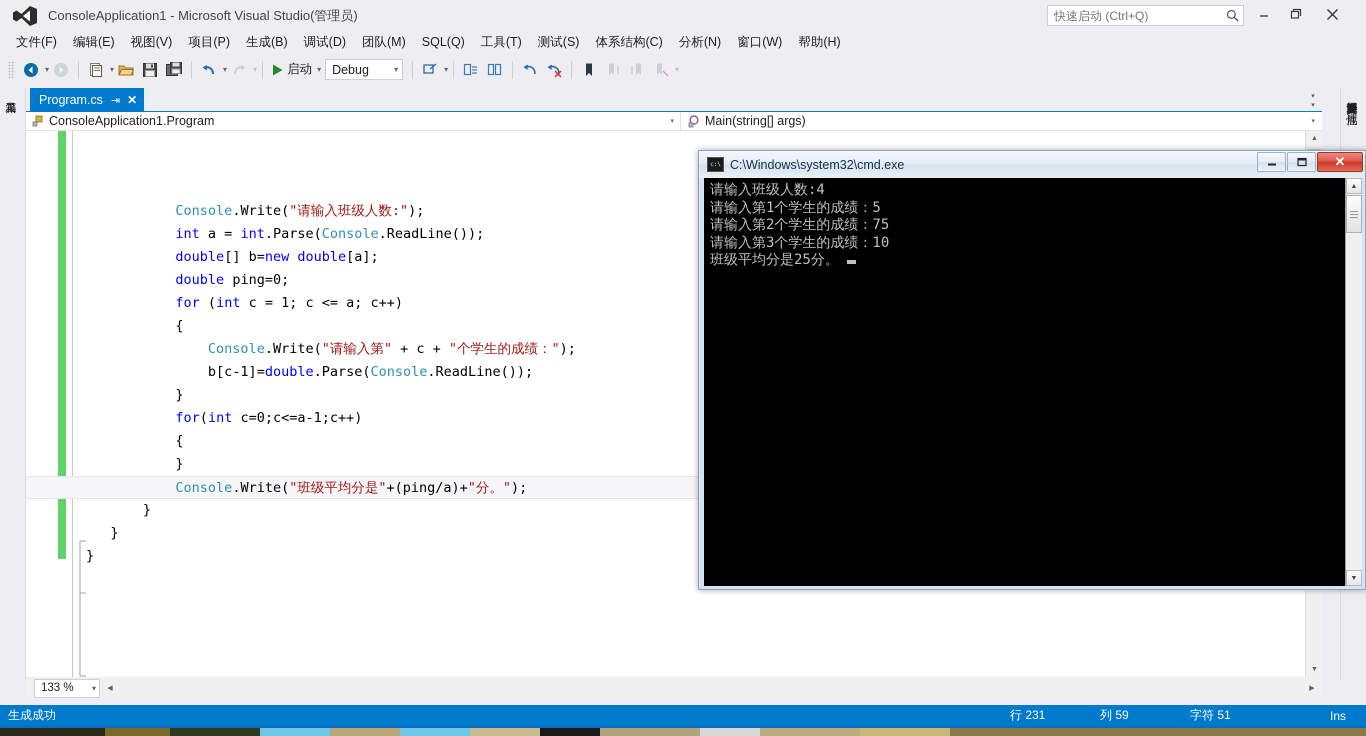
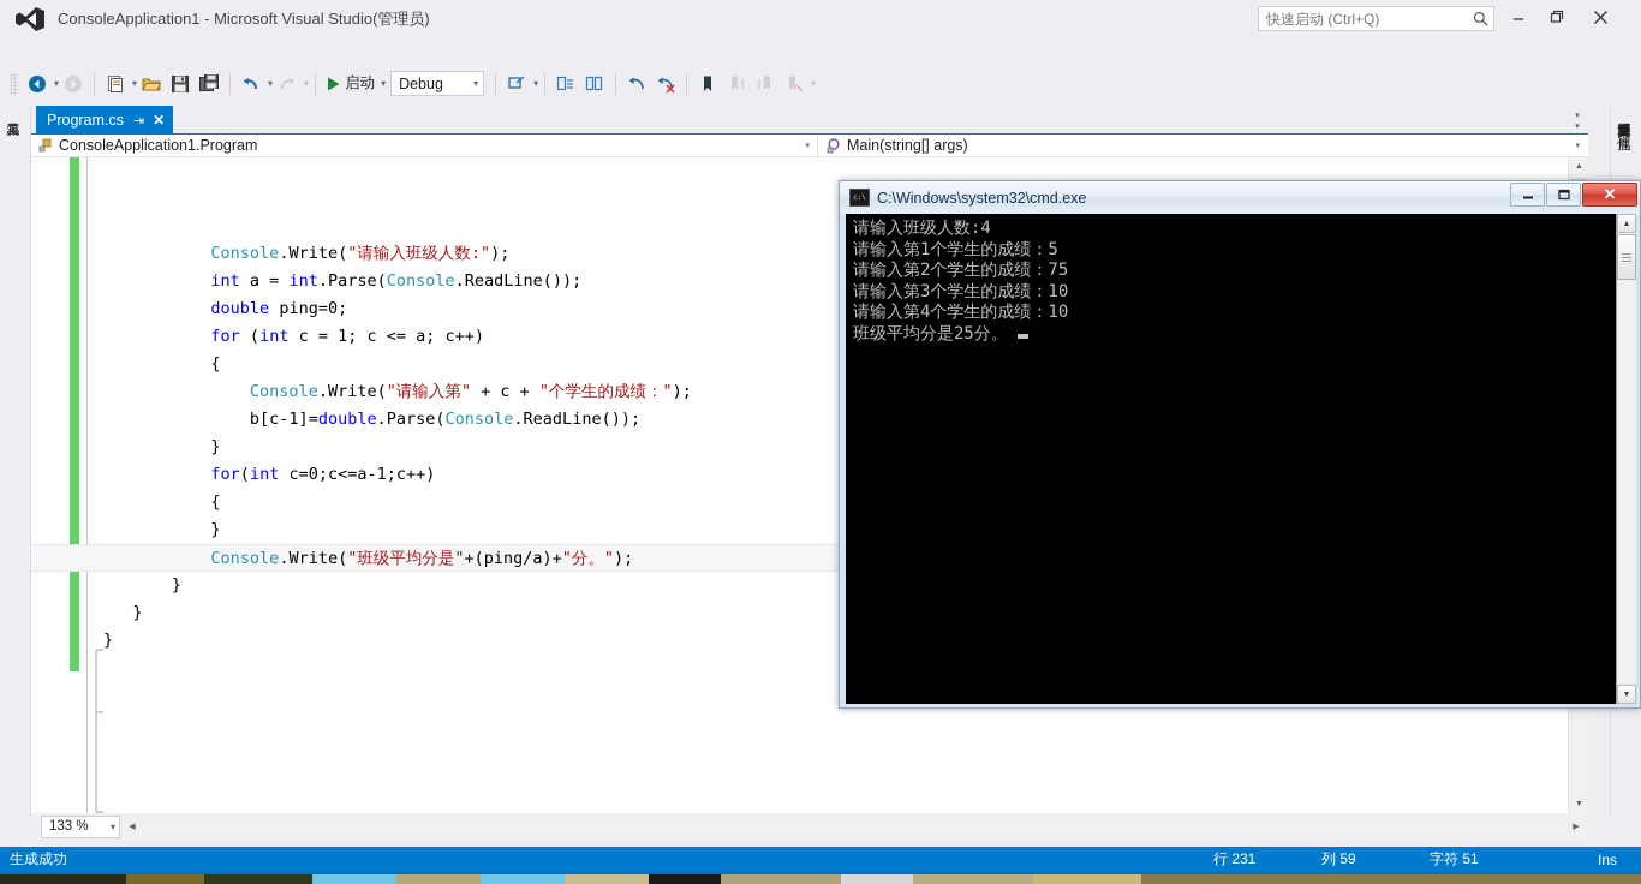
  ConsoleApplication1 - Microsoft Visual Studio(管理员)
  快速启动 (Ctrl+Q)
- 文件(F)
- 编辑(E)
- 视图(V)
- 项目(P)
- 生成(B)
- 调试(D)
- 团队(M)
- SQL(Q)
- 工具(T)
- 测试(S)
- 体系结构(C)
- 分析(N)
- 窗口(W)
- 帮助(H)
  ▾
  ▾
  ▾
  ▾
  启动
  ▾
  Debug
  ▾
  ▾
  ▾
  Program.cs
  ⇥
  ✕
  ConsoleApplication1.Program
  Main(string[] args)
  Console.Write("请输入班级人数:");
  int a = int.Parse(Console.ReadLine());
- double[] b=new double[a];
  double ping=0;
  for (int c = 1; c <= a; c++)
  {
  Console.Write("请输入第" + c + "个学生的成绩：");
  b[c-1]=double.Parse(Console.ReadLine());
  }
  for(int c=0;c<=a-1;c++)
  {
  }
  Console.Write("班级平均分是"+(ping/a)+"分。");
  }
  }
  }
  133 %
  ▾
  生成成功
  行 231
  列 59
  字符 51
  Ins
  C:\Windows\system32\cmd.exe
  ✕
  请输入班级人数:4
  请输入第1个学生的成绩：5
  请输入第2个学生的成绩：75
  请输入第3个学生的成绩：10
+ 请输入第4个学生的成绩：10
  班级平均分是25分。
